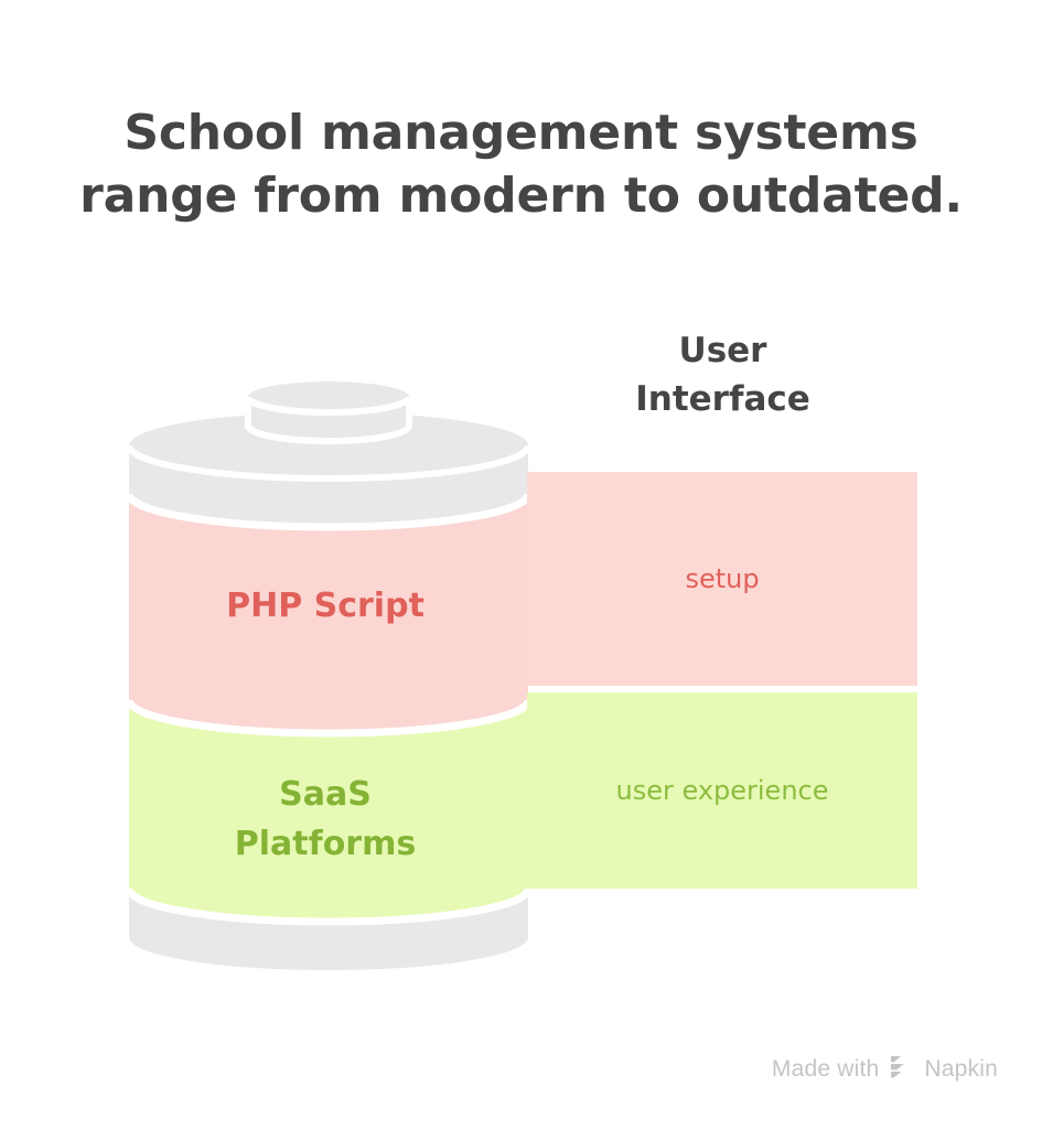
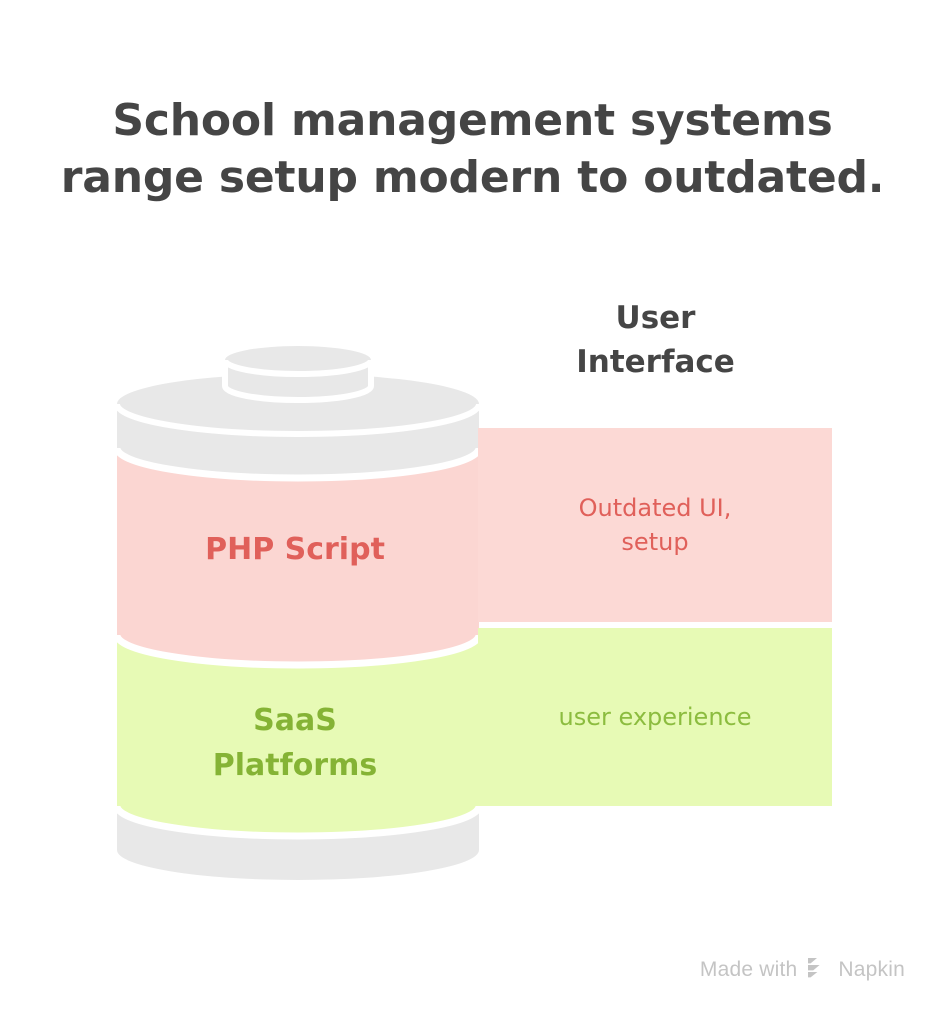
  School management systems
- range from modern to outdated.
+ range setup modern to outdated.
  User
  Interface
  PHP Script
  SaaS
  Platforms
+ Outdated UI,
  setup
  user experience
  Made with
  Napkin
